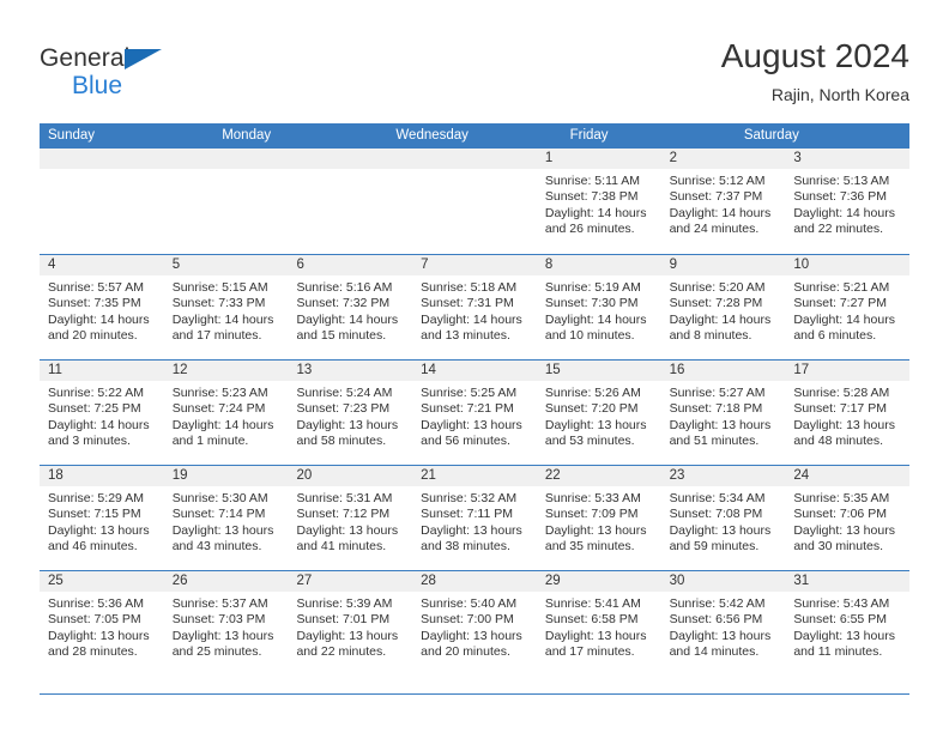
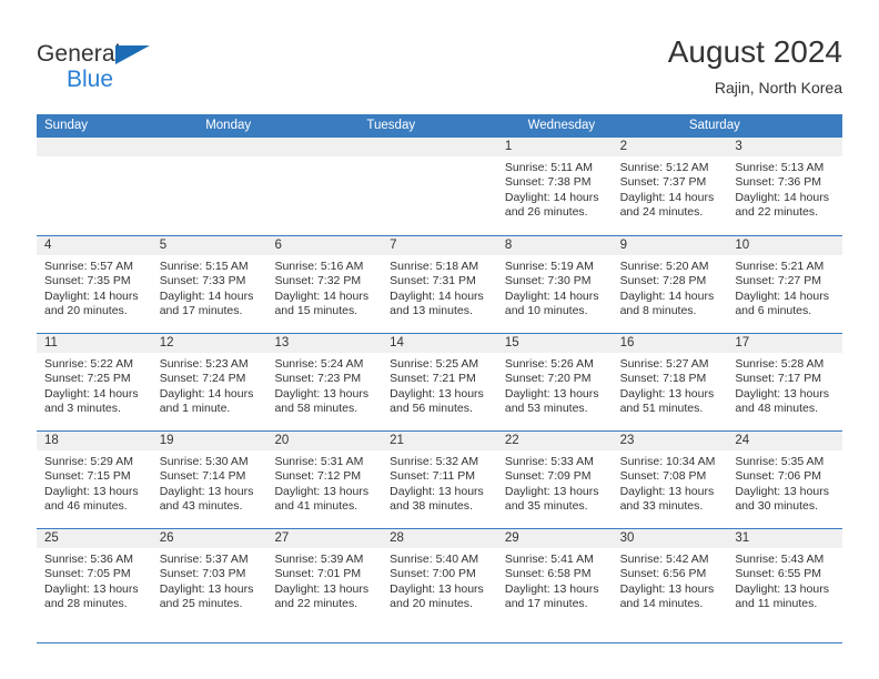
  General
  Blue
  August 2024
  Rajin, North Korea
  Sunday
  Monday
+ Tuesday
  Wednesday
- Friday
  Saturday
  1
  Sunrise: 5:11 AM
  Sunset: 7:38 PM
  Daylight: 14 hours
  and 26 minutes.
  2
  Sunrise: 5:12 AM
  Sunset: 7:37 PM
  Daylight: 14 hours
  and 24 minutes.
  3
  Sunrise: 5:13 AM
  Sunset: 7:36 PM
  Daylight: 14 hours
  and 22 minutes.
  4
  Sunrise: 5:57 AM
  Sunset: 7:35 PM
  Daylight: 14 hours
  and 20 minutes.
  5
  Sunrise: 5:15 AM
  Sunset: 7:33 PM
  Daylight: 14 hours
  and 17 minutes.
  6
  Sunrise: 5:16 AM
  Sunset: 7:32 PM
  Daylight: 14 hours
  and 15 minutes.
  7
  Sunrise: 5:18 AM
  Sunset: 7:31 PM
  Daylight: 14 hours
  and 13 minutes.
  8
  Sunrise: 5:19 AM
  Sunset: 7:30 PM
  Daylight: 14 hours
  and 10 minutes.
  9
  Sunrise: 5:20 AM
  Sunset: 7:28 PM
  Daylight: 14 hours
  and 8 minutes.
  10
  Sunrise: 5:21 AM
  Sunset: 7:27 PM
  Daylight: 14 hours
  and 6 minutes.
  11
  Sunrise: 5:22 AM
  Sunset: 7:25 PM
  Daylight: 14 hours
  and 3 minutes.
  12
  Sunrise: 5:23 AM
  Sunset: 7:24 PM
  Daylight: 14 hours
  and 1 minute.
  13
  Sunrise: 5:24 AM
  Sunset: 7:23 PM
  Daylight: 13 hours
  and 58 minutes.
  14
  Sunrise: 5:25 AM
  Sunset: 7:21 PM
  Daylight: 13 hours
  and 56 minutes.
  15
  Sunrise: 5:26 AM
  Sunset: 7:20 PM
  Daylight: 13 hours
  and 53 minutes.
  16
  Sunrise: 5:27 AM
  Sunset: 7:18 PM
  Daylight: 13 hours
  and 51 minutes.
  17
  Sunrise: 5:28 AM
  Sunset: 7:17 PM
  Daylight: 13 hours
  and 48 minutes.
  18
  Sunrise: 5:29 AM
  Sunset: 7:15 PM
  Daylight: 13 hours
  and 46 minutes.
  19
  Sunrise: 5:30 AM
  Sunset: 7:14 PM
  Daylight: 13 hours
  and 43 minutes.
  20
  Sunrise: 5:31 AM
  Sunset: 7:12 PM
  Daylight: 13 hours
  and 41 minutes.
  21
  Sunrise: 5:32 AM
  Sunset: 7:11 PM
  Daylight: 13 hours
  and 38 minutes.
  22
  Sunrise: 5:33 AM
  Sunset: 7:09 PM
  Daylight: 13 hours
  and 35 minutes.
  23
- Sunrise: 5:34 AM
+ Sunrise: 10:34 AM
  Sunset: 7:08 PM
  Daylight: 13 hours
- and 59 minutes.
+ and 33 minutes.
  24
  Sunrise: 5:35 AM
  Sunset: 7:06 PM
  Daylight: 13 hours
  and 30 minutes.
  25
  Sunrise: 5:36 AM
  Sunset: 7:05 PM
  Daylight: 13 hours
  and 28 minutes.
  26
  Sunrise: 5:37 AM
  Sunset: 7:03 PM
  Daylight: 13 hours
  and 25 minutes.
  27
  Sunrise: 5:39 AM
  Sunset: 7:01 PM
  Daylight: 13 hours
  and 22 minutes.
  28
  Sunrise: 5:40 AM
  Sunset: 7:00 PM
  Daylight: 13 hours
  and 20 minutes.
  29
  Sunrise: 5:41 AM
  Sunset: 6:58 PM
  Daylight: 13 hours
  and 17 minutes.
  30
  Sunrise: 5:42 AM
  Sunset: 6:56 PM
  Daylight: 13 hours
  and 14 minutes.
  31
  Sunrise: 5:43 AM
  Sunset: 6:55 PM
  Daylight: 13 hours
  and 11 minutes.
